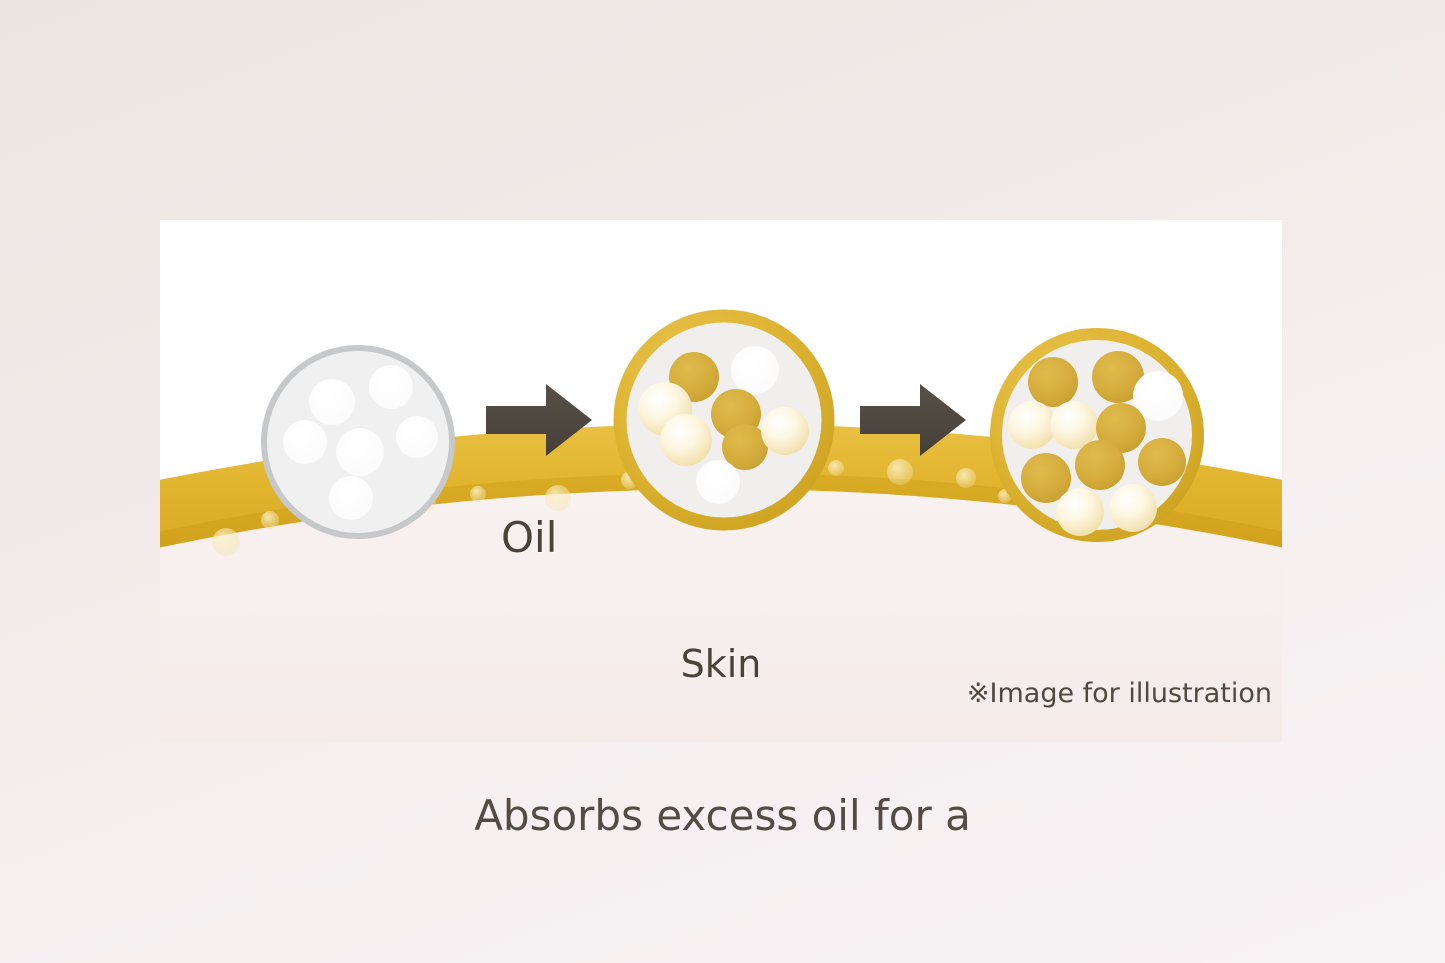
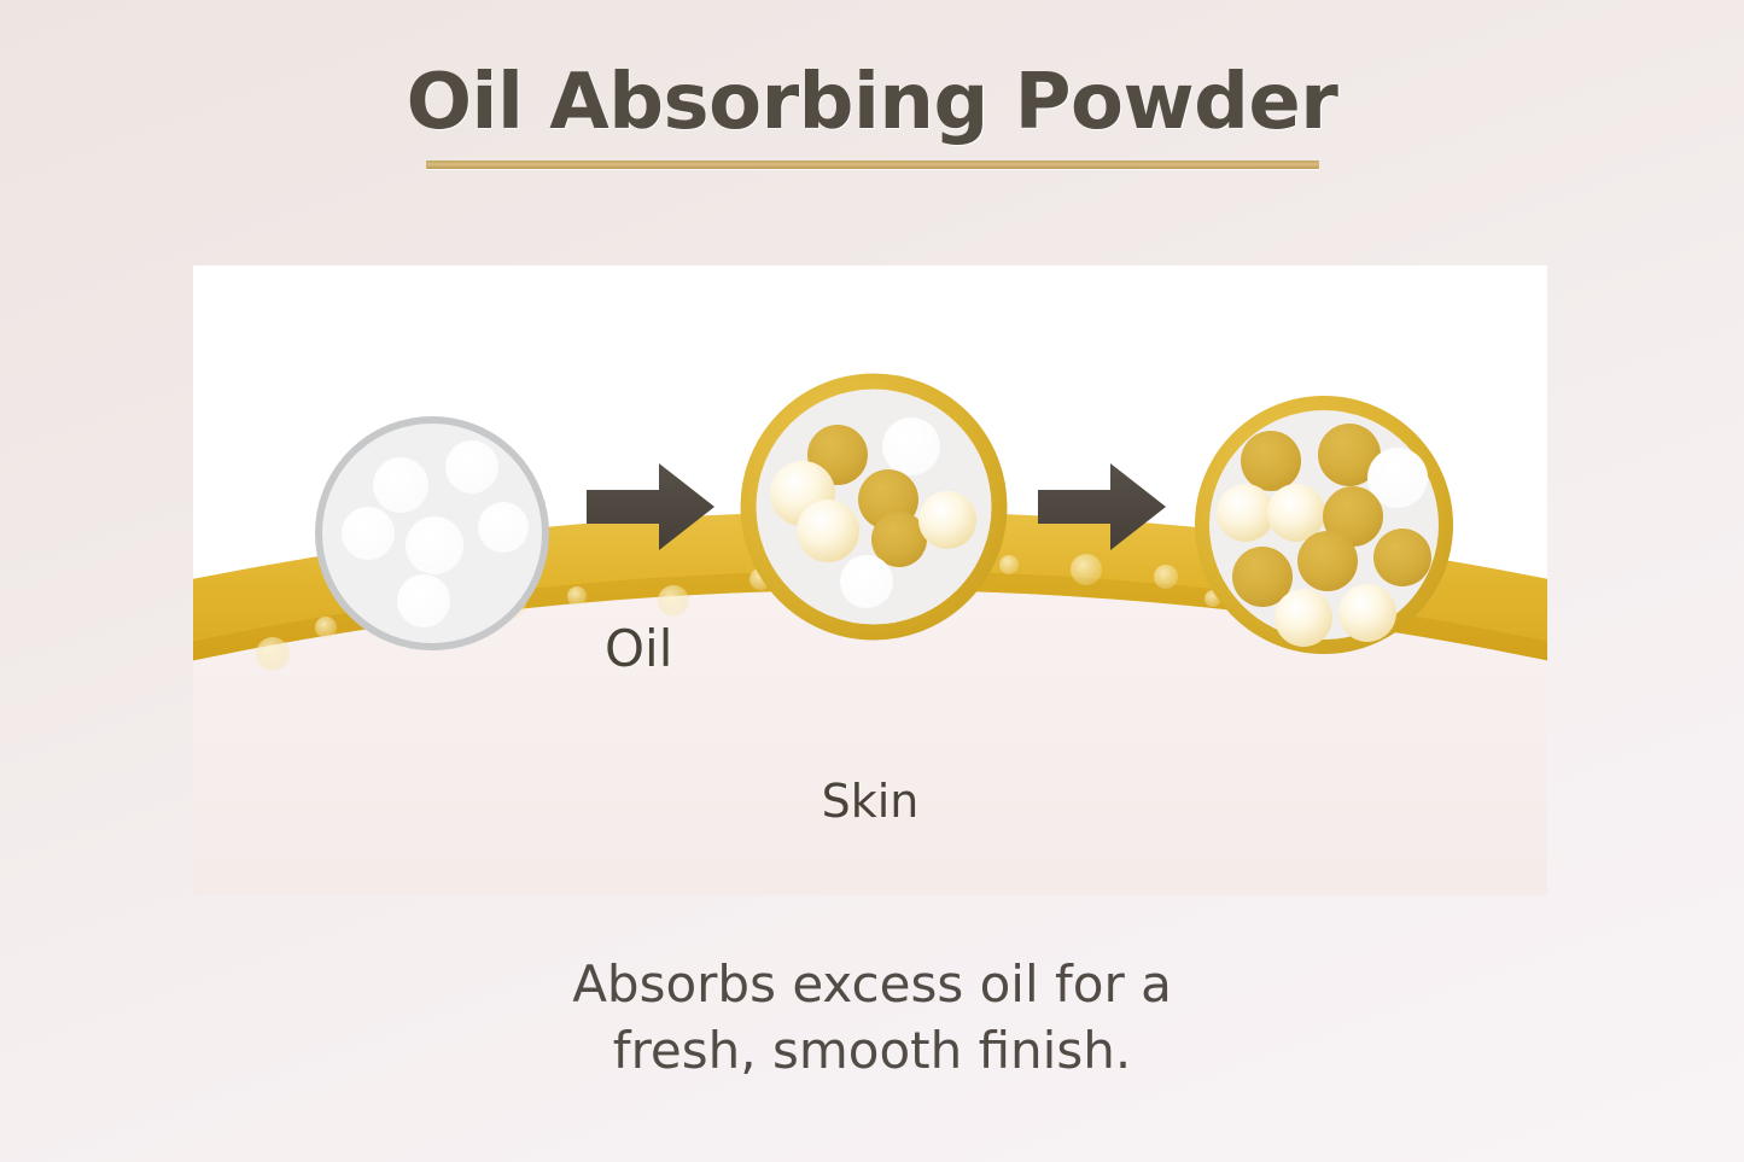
+ Oil Absorbing Powder
  Oil
  Skin
- ※Image for illustration
  Absorbs excess oil for a
+ fresh, smooth finish.
